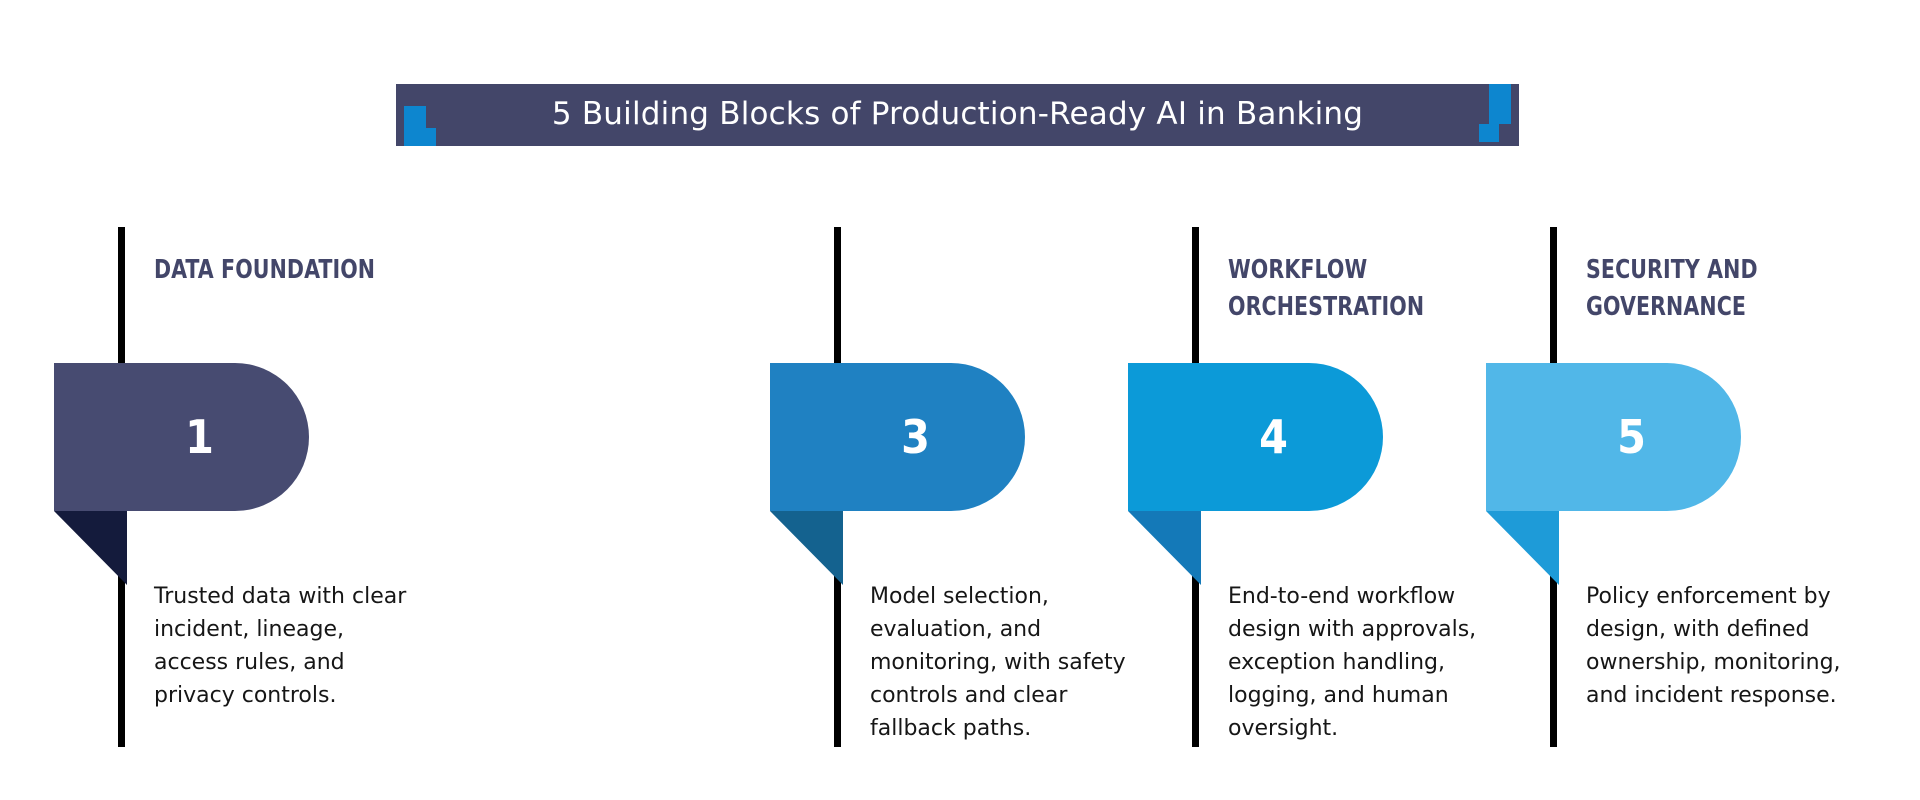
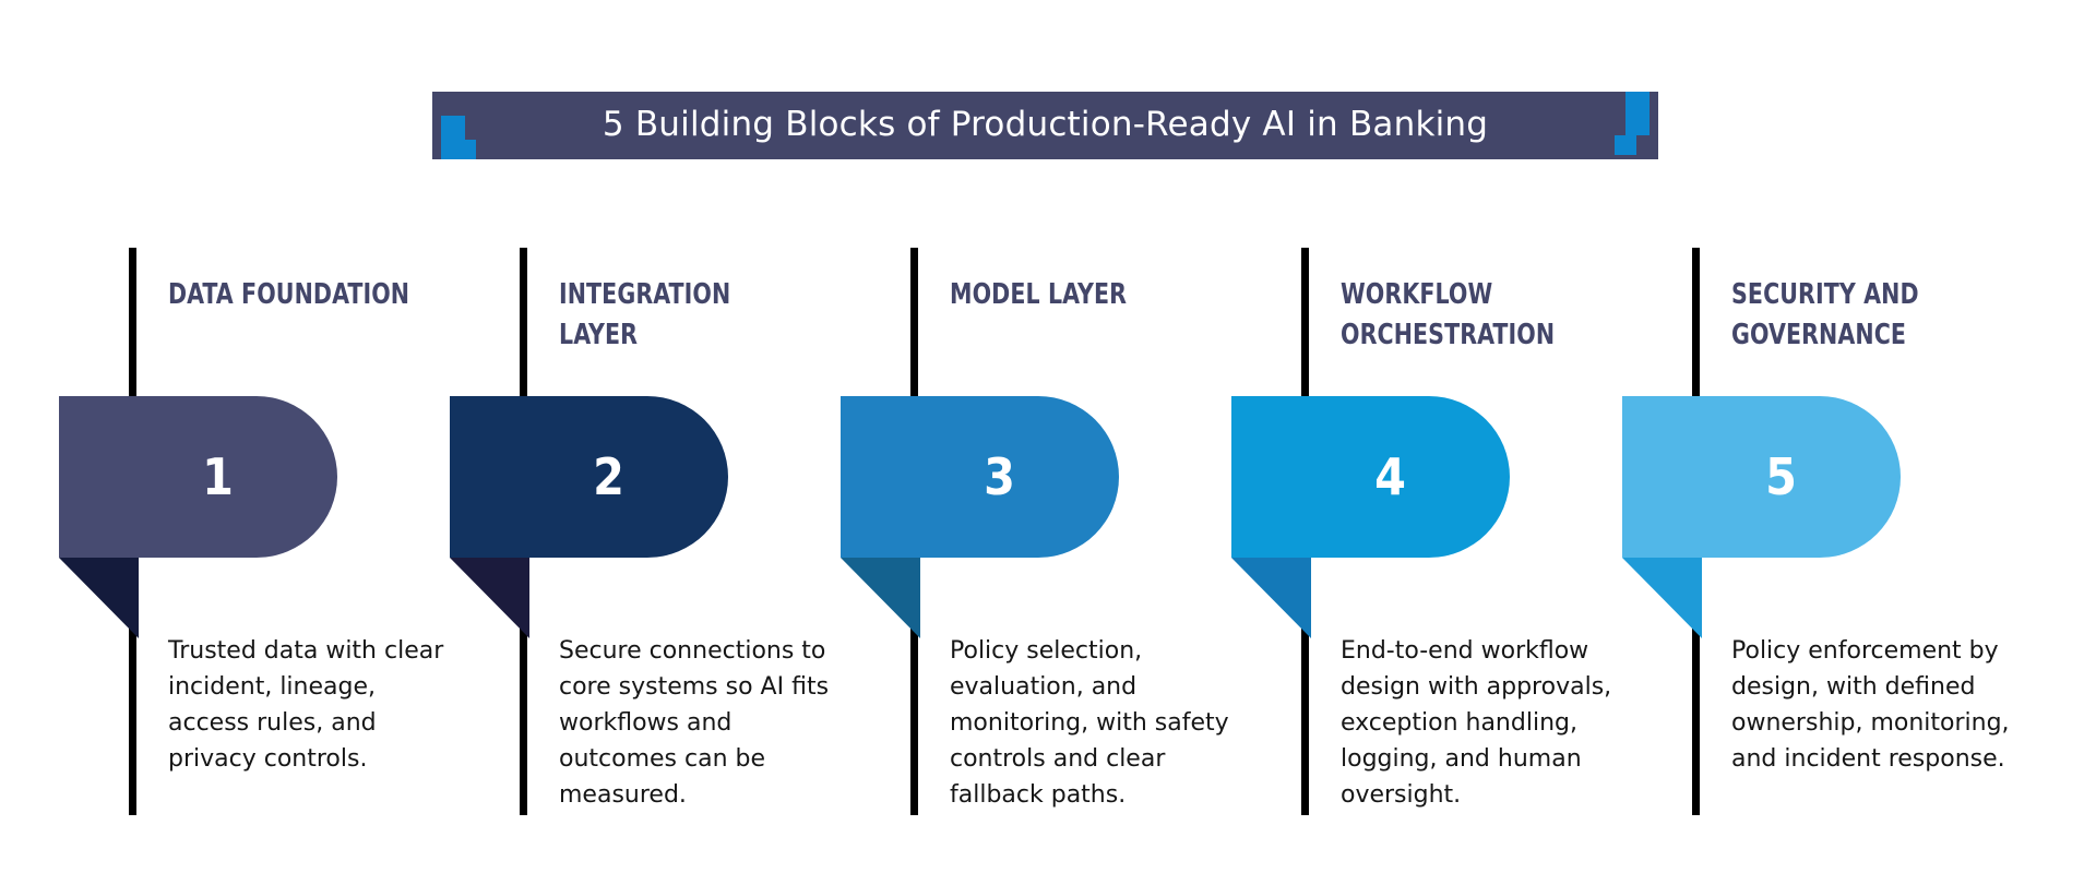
  5 Building Blocks of Production-Ready AI in Banking
  DATA FOUNDATION
  1
  Trusted data with clear incident, lineage, access rules, and privacy controls.
+ INTEGRATION LAYER
+ 2
+ Secure connections to core systems so AI fits workflows and outcomes can be measured.
+ MODEL LAYER
  3
- Model selection, evaluation, and monitoring, with safety controls and clear fallback paths.
+ Policy selection, evaluation, and monitoring, with safety controls and clear fallback paths.
  WORKFLOW ORCHESTRATION
  4
  End-to-end workflow design with approvals, exception handling, logging, and human oversight.
  SECURITY AND GOVERNANCE
  5
  Policy enforcement by design, with defined ownership, monitoring, and incident response.
